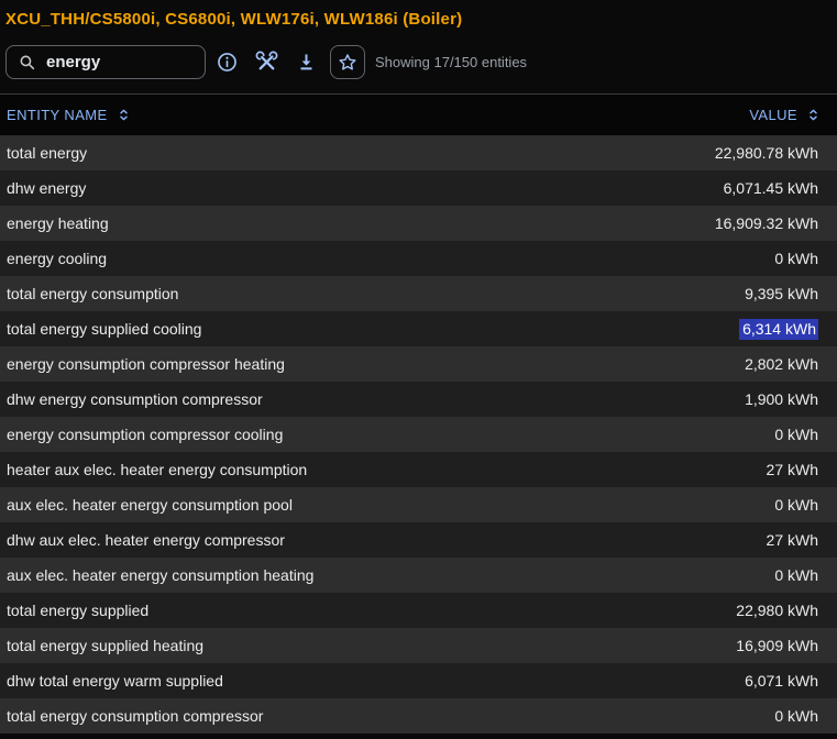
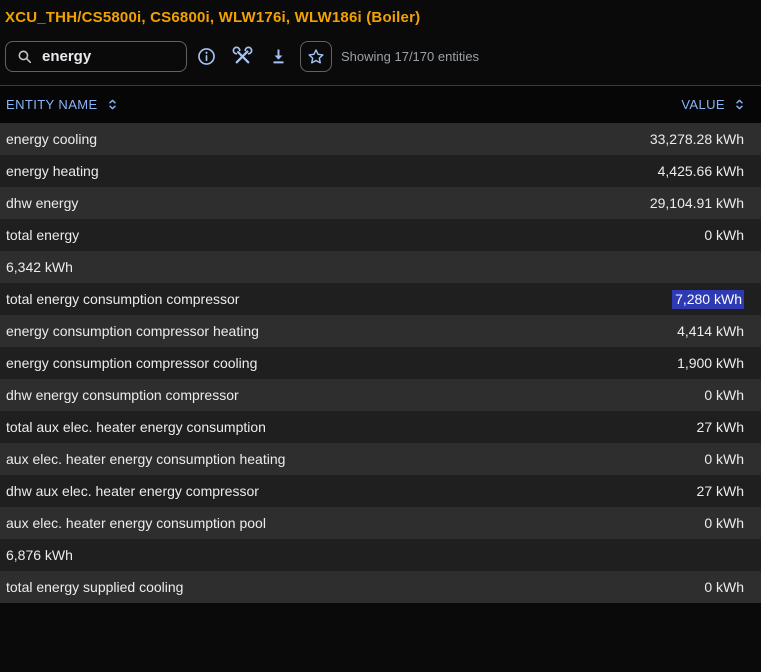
  XCU_THH/CS5800i, CS6800i, WLW176i, WLW186i (Boiler)
  energy
- Showing 17/150 entities
+ Showing 17/170 entities
  ENTITY NAME
  VALUE
- total energy
+ energy cooling
- 22,980.78 kWh
+ 33,278.28 kWh
- dhw energy
+ energy heating
- 6,071.45 kWh
+ 4,425.66 kWh
- energy heating
+ dhw energy
- 16,909.32 kWh
+ 29,104.91 kWh
- energy cooling
+ total energy
  0 kWh
- total energy consumption
- 9,395 kWh
+ 6,342 kWh
- total energy supplied cooling
+ total energy consumption compressor
- 6,314 kWh
+ 7,280 kWh
  energy consumption compressor heating
- 2,802 kWh
+ 4,414 kWh
- dhw energy consumption compressor
+ energy consumption compressor cooling
  1,900 kWh
- energy consumption compressor cooling
+ dhw energy consumption compressor
  0 kWh
- heater aux elec. heater energy consumption
+ total aux elec. heater energy consumption
  27 kWh
- aux elec. heater energy consumption pool
+ aux elec. heater energy consumption heating
  0 kWh
  dhw aux elec. heater energy compressor
  27 kWh
- aux elec. heater energy consumption heating
+ aux elec. heater energy consumption pool
  0 kWh
- total energy supplied
- 22,980 kWh
- total energy supplied heating
- 16,909 kWh
- dhw total energy warm supplied
- 6,071 kWh
+ 6,876 kWh
- total energy consumption compressor
+ total energy supplied cooling
  0 kWh
